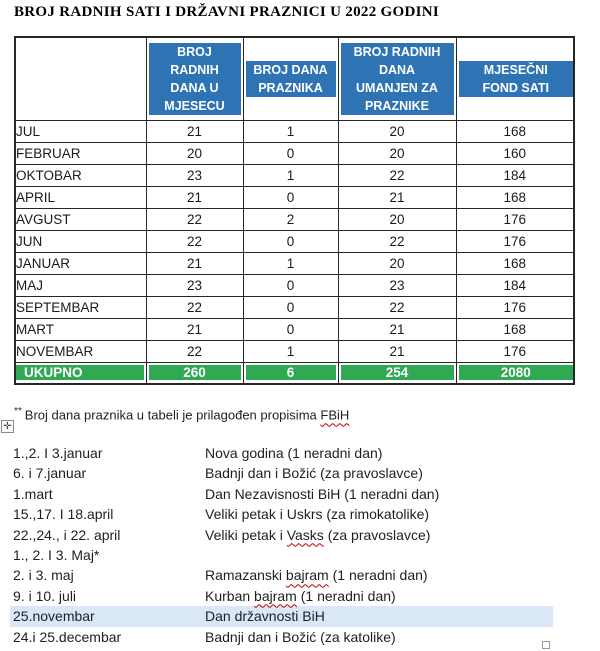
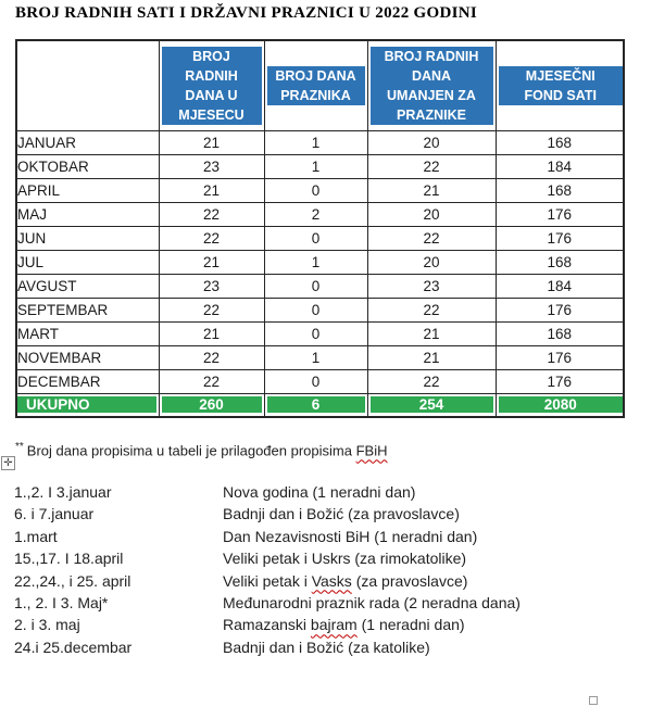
  BROJ RADNIH SATI I DRŽAVNI PRAZNICI U 2022 GODINI
  	BROJ RADNIH DANA U MJESECU	BROJ DANA PRAZNIKA	BROJ RADNIH DANA UMANJEN ZA PRAZNIKE	MJESEČNI FOND SATI
- JUL	21	1	20	168
+ JANUAR	21	1	20	168
- FEBRUAR	20	0	20	160
  OKTOBAR	23	1	22	184
  APRIL	21	0	21	168
- AVGUST	22	2	20	176
+ MAJ	22	2	20	176
  JUN	22	0	22	176
- JANUAR	21	1	20	168
+ JUL	21	1	20	168
- MAJ	23	0	23	184
+ AVGUST	23	0	23	184
  SEPTEMBAR	22	0	22	176
  MART	21	0	21	168
  NOVEMBAR	22	1	21	176
+ DECEMBAR	22	0	22	176
  UKUPNO	260	6	254	2080
- ** Broj dana praznika u tabeli je prilagođen propisima FBiH
+ ** Broj dana propisima u tabeli je prilagođen propisima FBiH
  ✛
  1.,2. I 3.januar
  Nova godina (1 neradni dan)
  6. i 7.januar
  Badnji dan i Božić (za pravoslavce)
  1.mart
  Dan Nezavisnosti BiH (1 neradni dan)
  15.,17. I 18.april
  Veliki petak i Uskrs (za rimokatolike)
- 22.,24., i 22. april
+ 22.,24., i 25. april
  Veliki petak i Vasks (za pravoslavce)
  1., 2. I 3. Maj*
+ Međunarodni praznik rada (2 neradna dana)
  2. i 3. maj
  Ramazanski bajram (1 neradni dan)
- 9. i 10. juli
- Kurban bajram (1 neradni dan)
- 25.novembar
- Dan državnosti BiH
  24.i 25.decembar
  Badnji dan i Božić (za katolike)
